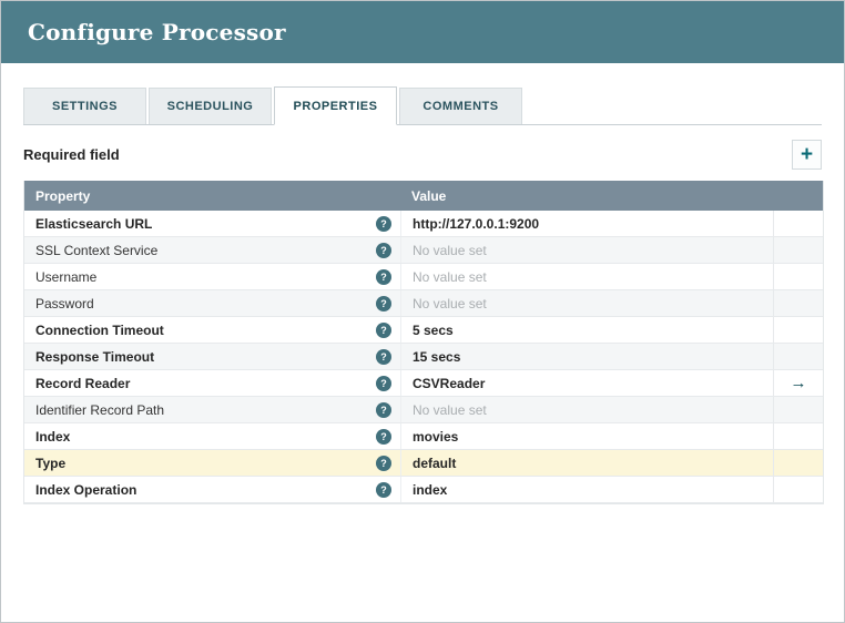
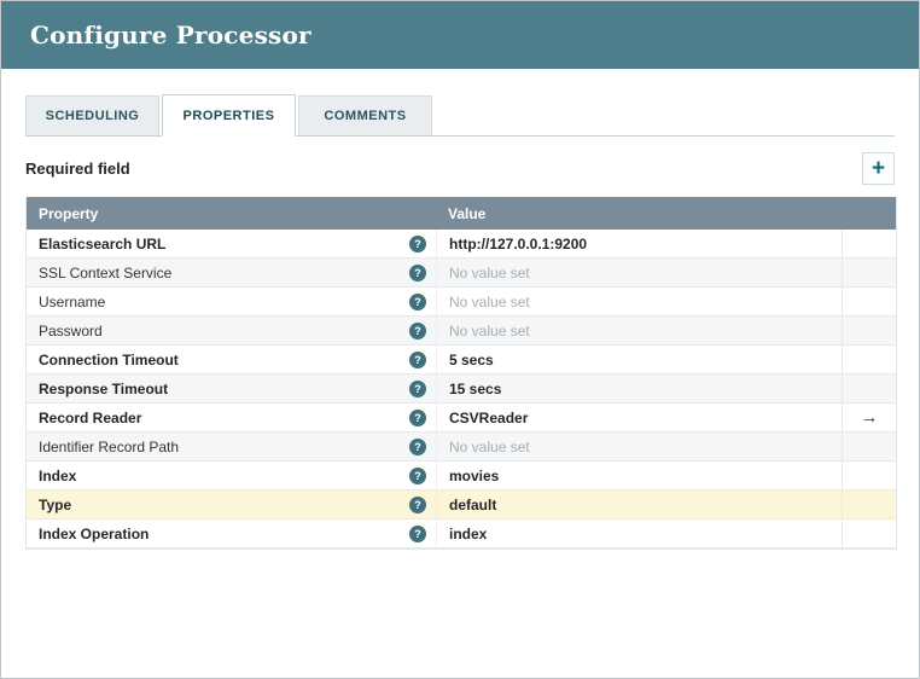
  Configure Processor
- SETTINGS
  SCHEDULING
  PROPERTIES
  COMMENTS
  Required field
  +
  Property
  Value
  Elasticsearch URL
  ?
  http://127.0.0.1:9200
  SSL Context Service
  ?
  No value set
  Username
  ?
  No value set
  Password
  ?
  No value set
  Connection Timeout
  ?
  5 secs
  Response Timeout
  ?
  15 secs
  Record Reader
  ?
  CSVReader
  →
  Identifier Record Path
  ?
  No value set
  Index
  ?
  movies
  Type
  ?
  default
  Index Operation
  ?
  index
